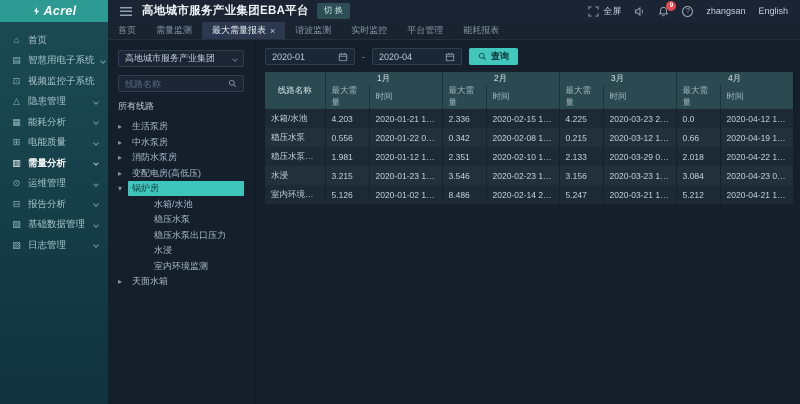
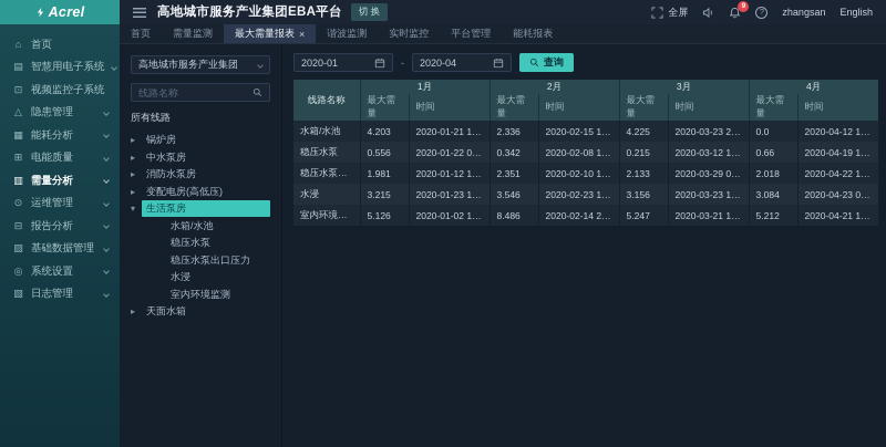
  Acrel
  高地城市服务产业集团EBA平台
  切 换
  全屏
  zhangsan
  English
  ⌂
  首页
  ▤
  智慧用电子系统
  ⊡
  视频监控子系统
  △
  隐患管理
  ▦
  能耗分析
  ⊞
  电能质量
  ▥
  需量分析
  ⊙
  运维管理
  ⊟
  报告分析
  ▨
  基础数据管理
+ ◎
+ 系统设置
  ▧
  日志管理
  首页
  需量监测
  最大需量报表
  ×
  谐波监测
  实时监控
  平台管理
  能耗报表
  高地城市服务产业集团
  线路名称
  所有线路
  ▸
- 生活泵房
+ 锅炉房
  ▸
  中水泵房
  ▸
  消防水泵房
  ▸
  变配电房(高低压)
  ▾
- 锅炉房
+ 生活泵房
  水箱/水池
  稳压水泵
  稳压水泵出口压力
  水浸
  室内环境监测
  ▸
  天面水箱
  2020-01
  -
  2020-04
  查询
  线路名称	1月	2月	3月	4月
  最大需量	时间	最大需量	时间	最大需量	时间	最大需量	时间
  水箱/水池	4.203	2020-01-21 10:36	2.336	2020-02-15 14:03	4.225	2020-03-23 20:23	0.0	2020-04-12 19:06
  稳压水泵	0.556	2020-01-22 08:43	0.342	2020-02-08 12:11	0.215	2020-03-12 18:41	0.66	2020-04-19 10:39
  稳压水泵出口	1.981	2020-01-12 14:22	2.351	2020-02-10 19:55	2.133	2020-03-29 09:43	2.018	2020-04-22 18:41
  水浸	3.215	2020-01-23 13:41	3.546	2020-02-23 16:53	3.156	2020-03-23 18:47	3.084	2020-04-23 08:41
  室内环境监测	5.126	2020-01-02 12:48	8.486	2020-02-14 21:54	5.247	2020-03-21 12:23	5.212	2020-04-21 14:42
